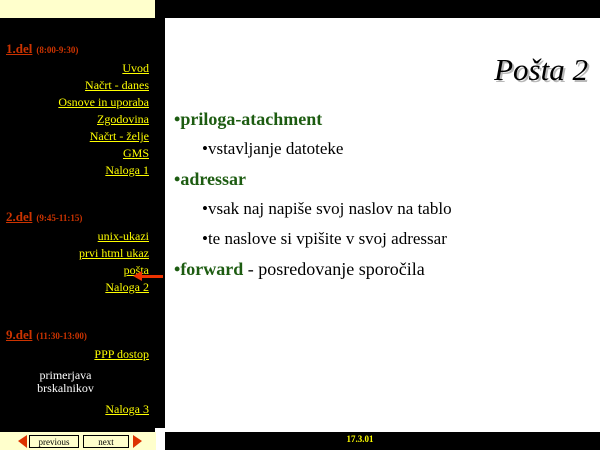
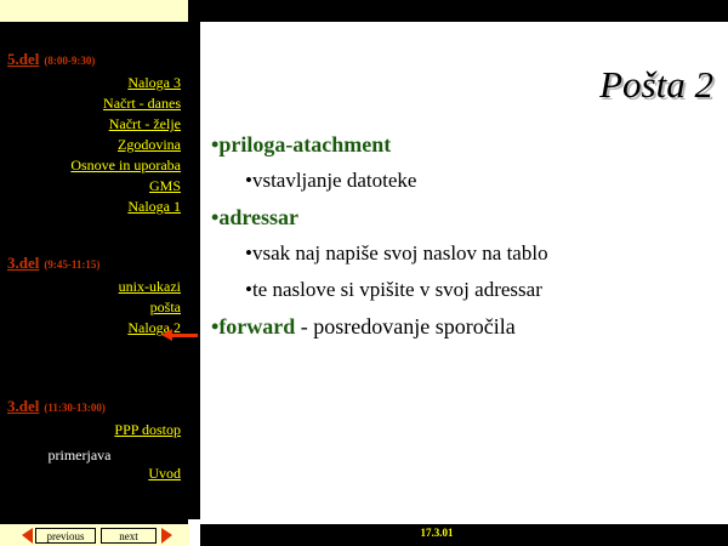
- 1.del (8:00-9:30)
+ 5.del (8:00-9:30)
- Uvod
+ Naloga 3
  Načrt - danes
- Osnove in uporaba
+ Načrt - želje
  Zgodovina
- Načrt - želje
+ Osnove in uporaba
  GMS
  Naloga 1
- 2.del (9:45-11:15)
+ 3.del (9:45-11:15)
  unix-ukazi
- prvi html ukaz
  pošta
  Naloga 2
- 9.del (11:30-13:00)
+ 3.del (11:30-13:00)
  PPP dostop
  primerjava
- brskalnikov
- Naloga 3
+ Uvod
  Pošta 2
  •priloga-atachment
  •vstavljanje datoteke
  •adressar
  •vsak naj napiše svoj naslov na tablo
  •te naslove si vpišite v svoj adressar
  •forward - posredovanje sporočila
  previous
  next
  17.3.01
